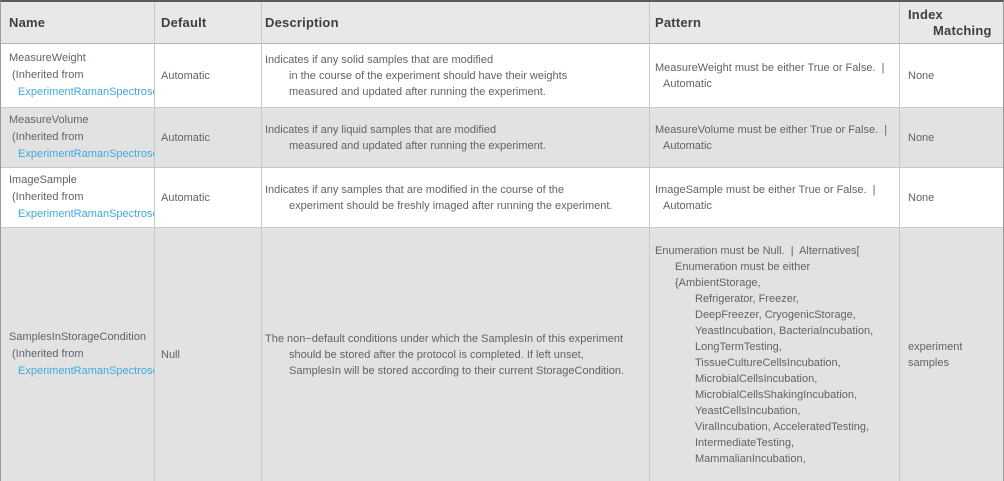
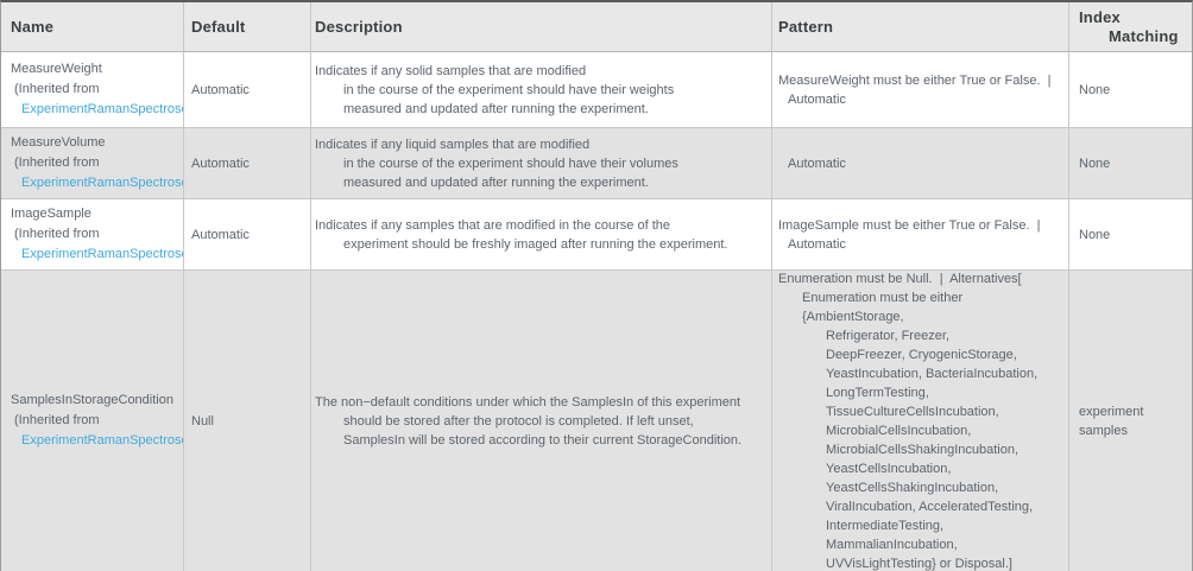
  Name
  Default
  Description
  Pattern
  Index
  Matching
  MeasureWeight
  (Inherited from
  ExperimentRamanSpectros
  Automatic
  Indicates if any solid samples that are modified
  in the course of the experiment should have their weights
  measured and updated after running the experiment.
  MeasureWeight must be either True or False. |
  Automatic
  None
  MeasureVolume
  (Inherited from
  ExperimentRamanSpectros
  Automatic
  Indicates if any liquid samples that are modified
+ in the course of the experiment should have their volumes
  measured and updated after running the experiment.
- MeasureVolume must be either True or False. |
  Automatic
  None
  ImageSample
  (Inherited from
  ExperimentRamanSpectros
  Automatic
  Indicates if any samples that are modified in the course of the
  experiment should be freshly imaged after running the experiment.
  ImageSample must be either True or False. |
  Automatic
  None
  SamplesInStorageCondition
  (Inherited from
  ExperimentRamanSpectros
  Null
  The non−default conditions under which the SamplesIn of this experiment
  should be stored after the protocol is completed. If left unset,
  SamplesIn will be stored according to their current StorageCondition.
  Enumeration must be Null. | Alternatives[
  Enumeration must be either {AmbientStorage,
  Refrigerator, Freezer,
  DeepFreezer, CryogenicStorage,
  YeastIncubation, BacteriaIncubation,
  LongTermTesting,
  TissueCultureCellsIncubation,
  MicrobialCellsIncubation,
  MicrobialCellsShakingIncubation,
  YeastCellsIncubation,
+ YeastCellsShakingIncubation,
  ViralIncubation, AcceleratedTesting,
  IntermediateTesting,
  MammalianIncubation,
+ UVVisLightTesting} or Disposal.]
  experiment samples
